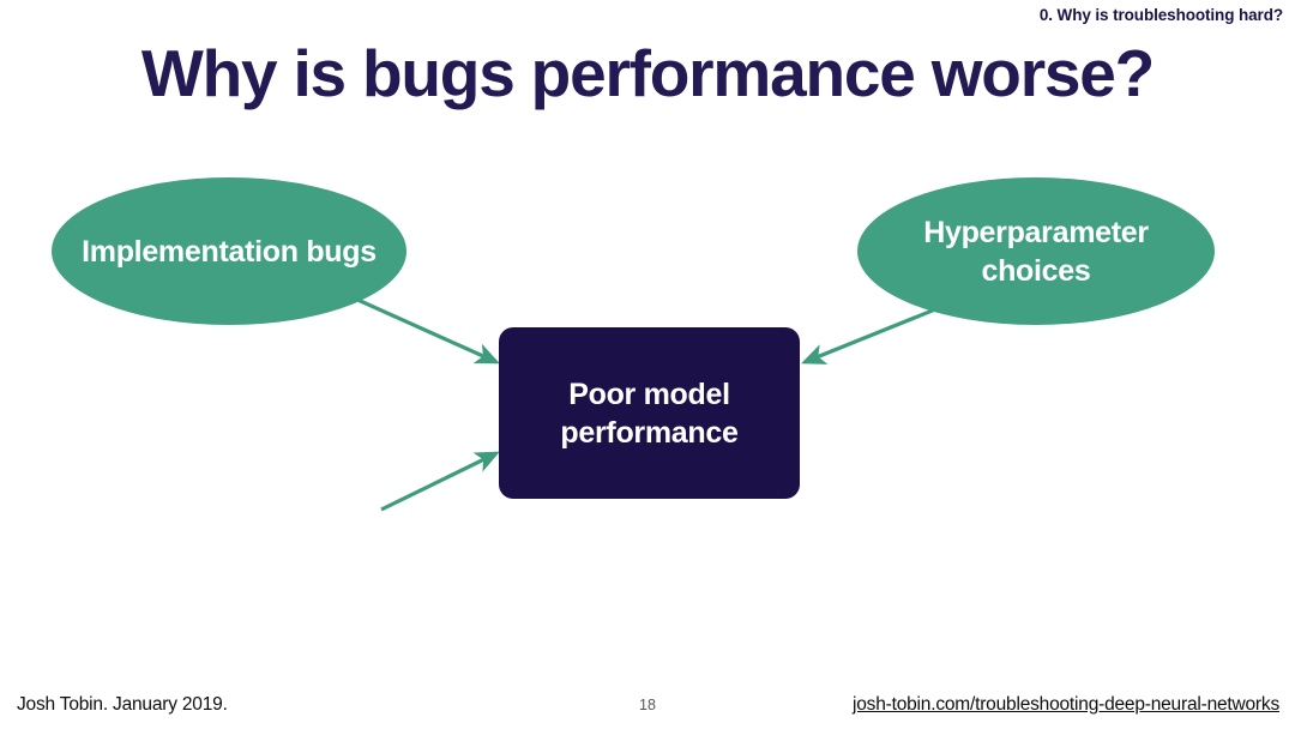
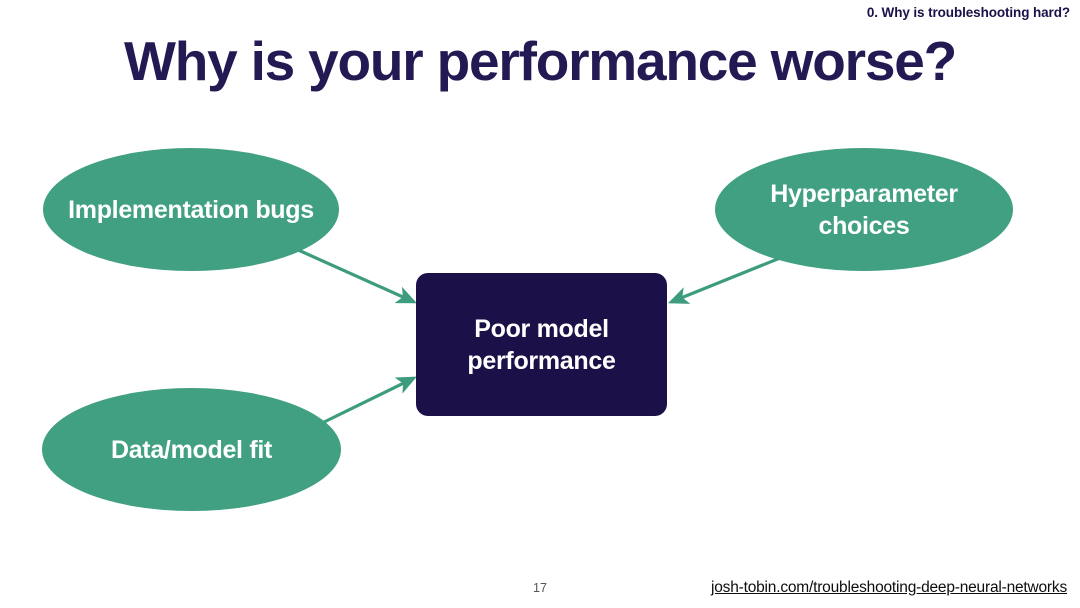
  0. Why is troubleshooting hard?
- Why is bugs performance worse?
+ Why is your performance worse?
  Implementation bugs
  Hyperparameter choices
+ Data/model fit
  Poor model performance
- Josh Tobin. January 2019.
- 18
+ 17
  josh-tobin.com/troubleshooting-deep-neural-networks
